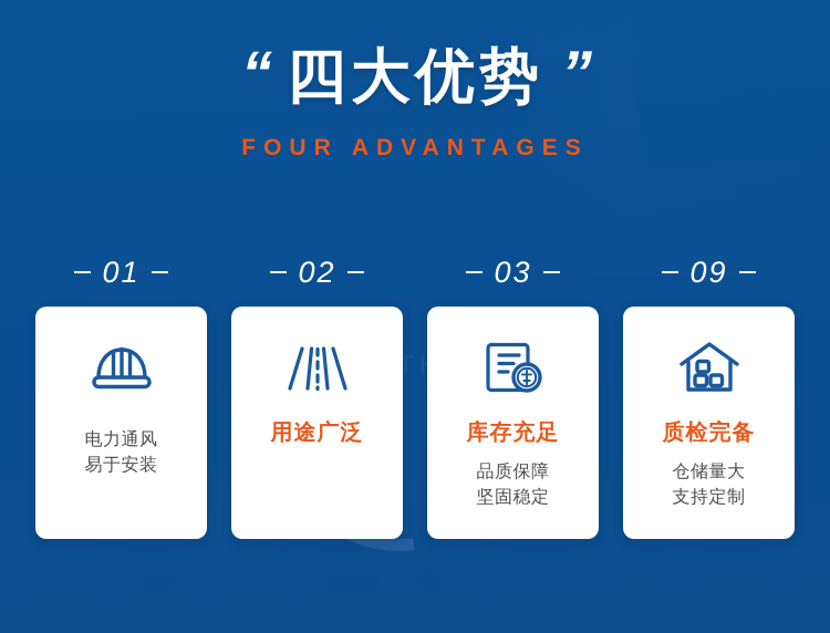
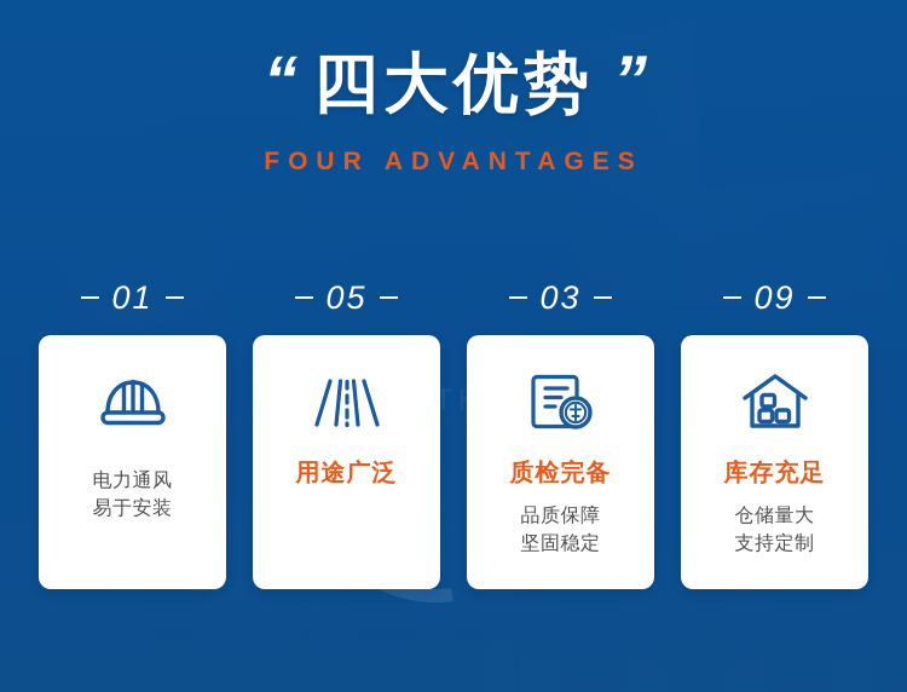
  “
  四大优势
  ”
  FOUR ADVANTAGES
  01
  电力通风
  易于安装
- 02
+ 05
  用途广泛
  03
- 库存充足
+ 质检完备
  品质保障
  坚固稳定
  09
- 质检完备
+ 库存充足
  仓储量大
  支持定制
